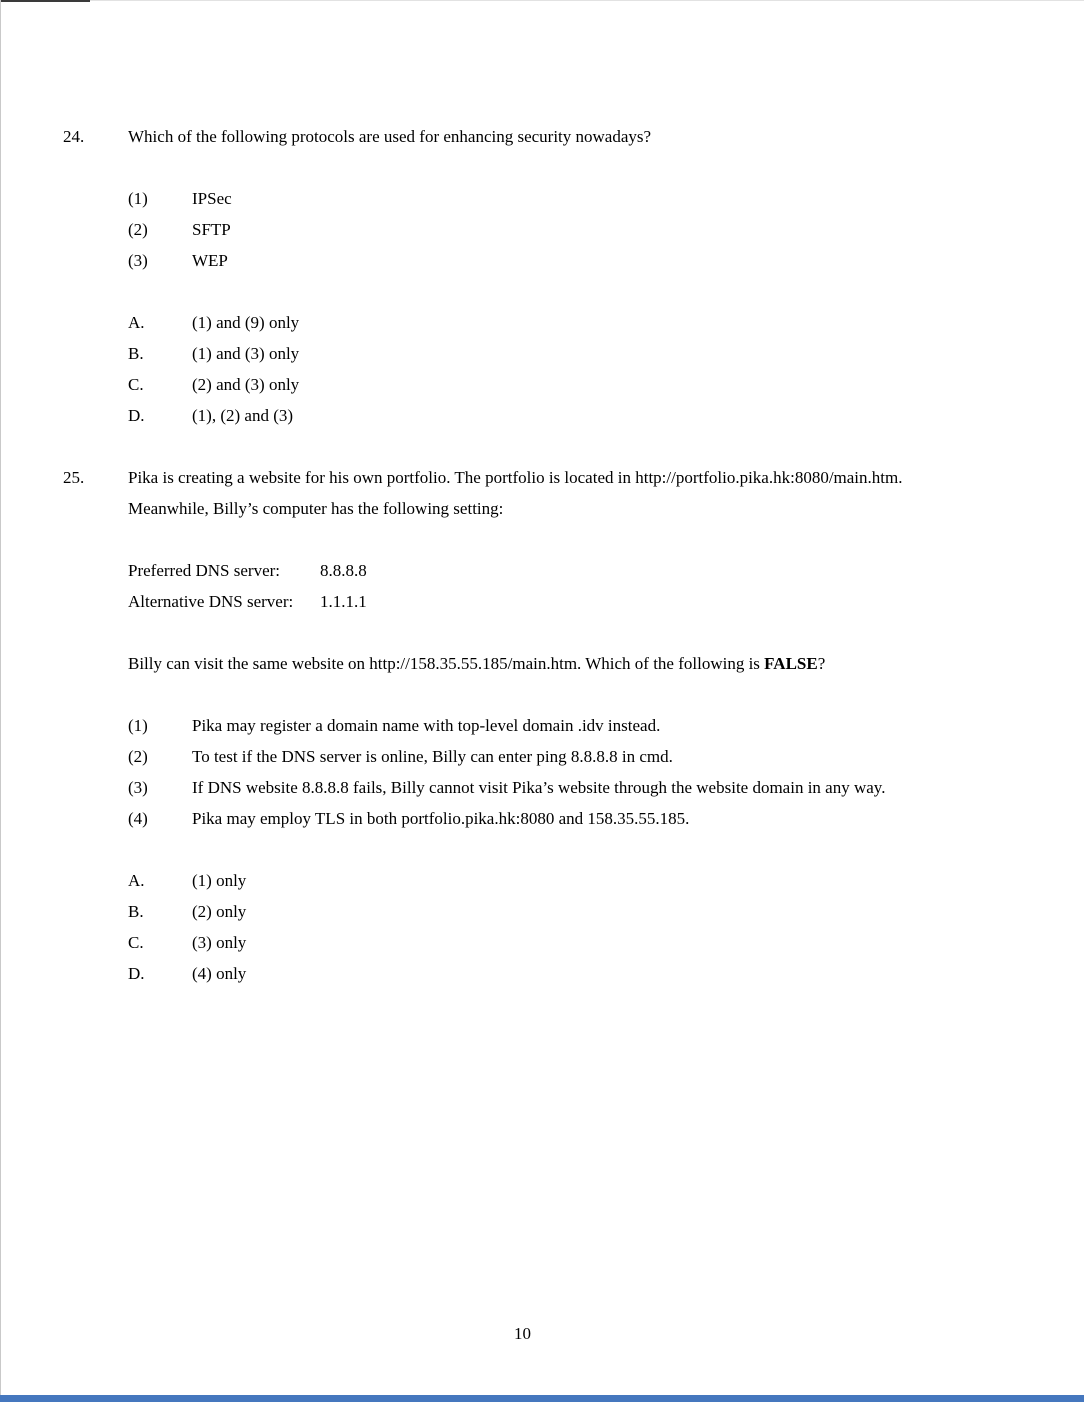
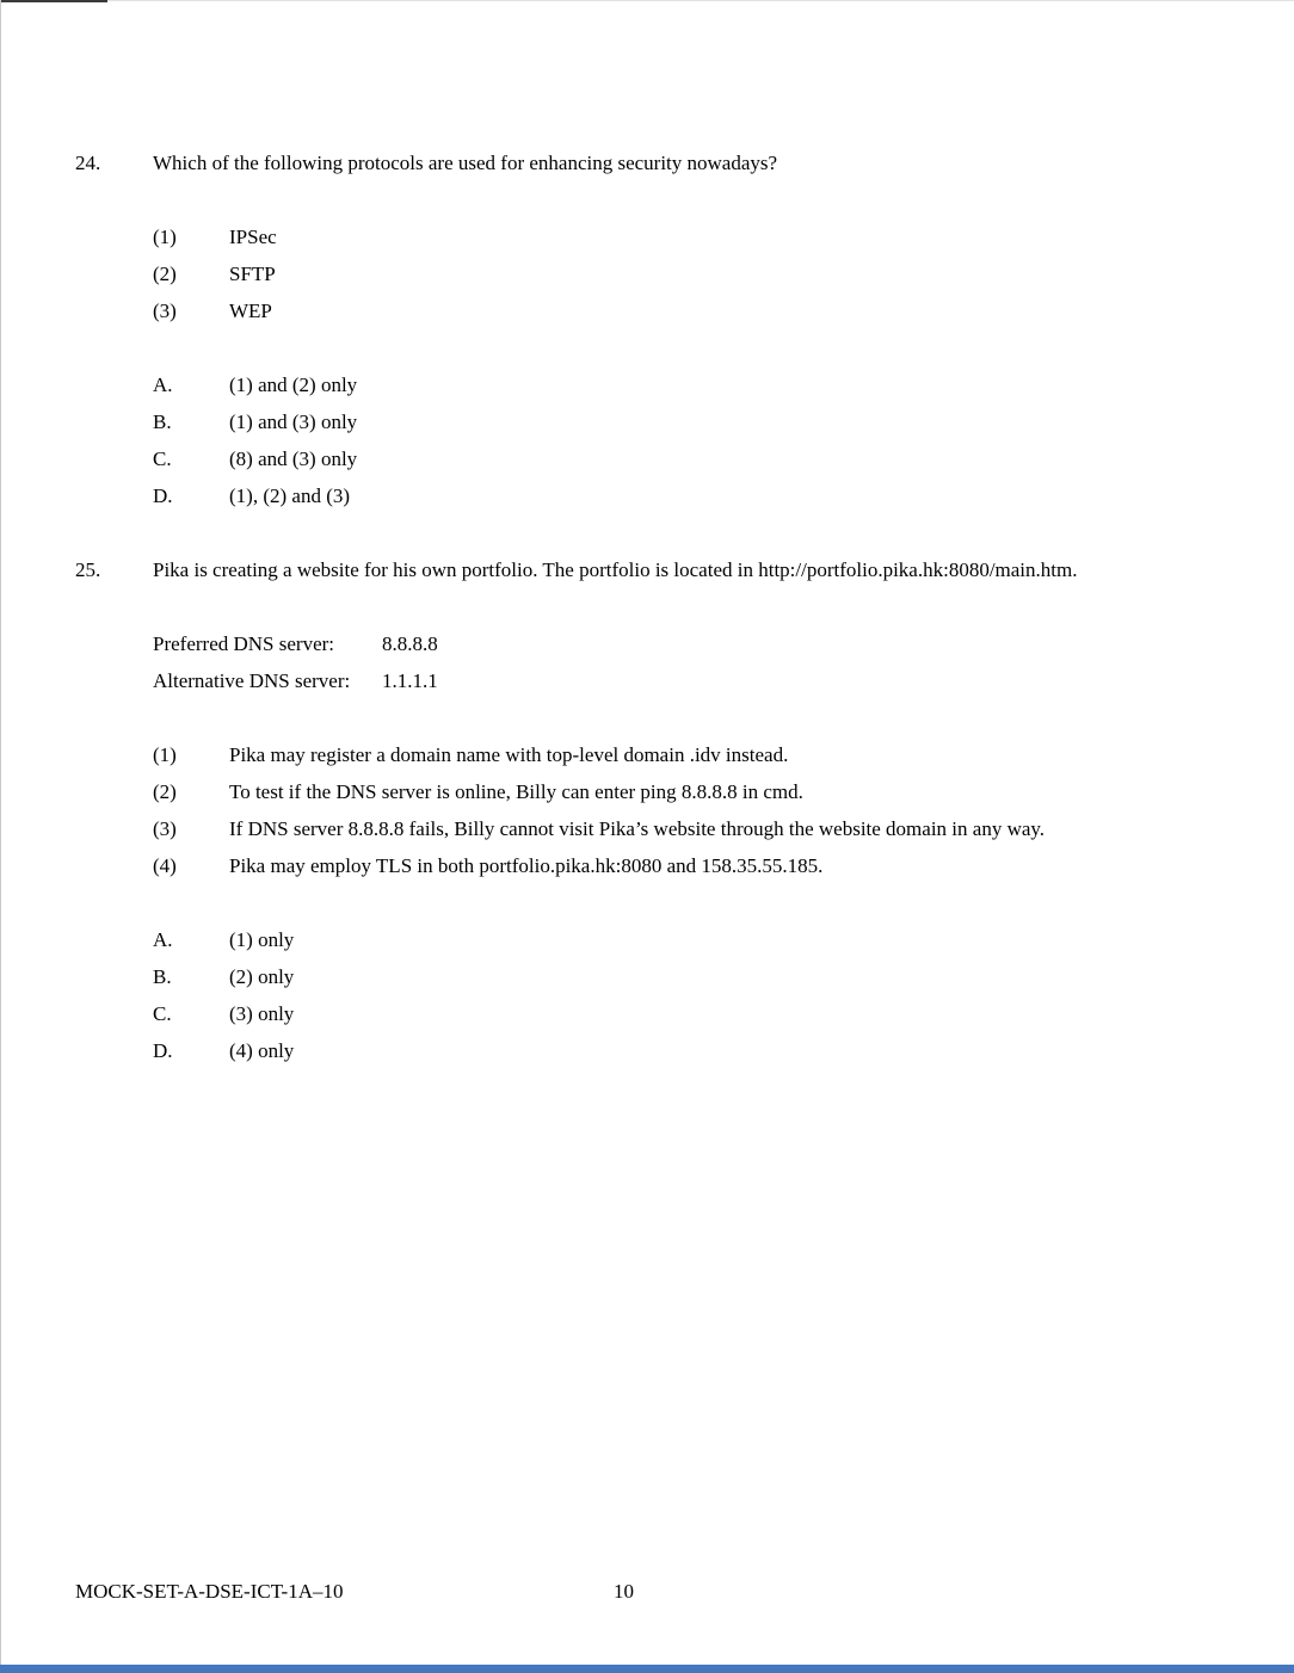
  24.
  Which of the following protocols are used for enhancing security nowadays?
  (1)
  IPSec
  (2)
  SFTP
  (3)
  WEP
  A.
- (1) and (9) only
+ (1) and (2) only
  B.
  (1) and (3) only
  C.
- (2) and (3) only
+ (8) and (3) only
  D.
  (1), (2) and (3)
  25.
  Pika is creating a website for his own portfolio. The portfolio is located in http://portfolio.pika.hk:8080/main.htm.
- Meanwhile, Billy’s computer has the following setting:
  Preferred DNS server:
  8.8.8.8
  Alternative DNS server:
  1.1.1.1
- Billy can visit the same website on http://158.35.55.185/main.htm. Which of the following is FALSE?
  (1)
  Pika may register a domain name with top-level domain .idv instead.
  (2)
  To test if the DNS server is online, Billy can enter ping 8.8.8.8 in cmd.
  (3)
- If DNS website 8.8.8.8 fails, Billy cannot visit Pika’s website through the website domain in any way.
+ If DNS server 8.8.8.8 fails, Billy cannot visit Pika’s website through the website domain in any way.
  (4)
  Pika may employ TLS in both portfolio.pika.hk:8080 and 158.35.55.185.
  A.
  (1) only
  B.
  (2) only
  C.
  (3) only
  D.
  (4) only
+ MOCK-SET-A-DSE-ICT-1A–10
  10
